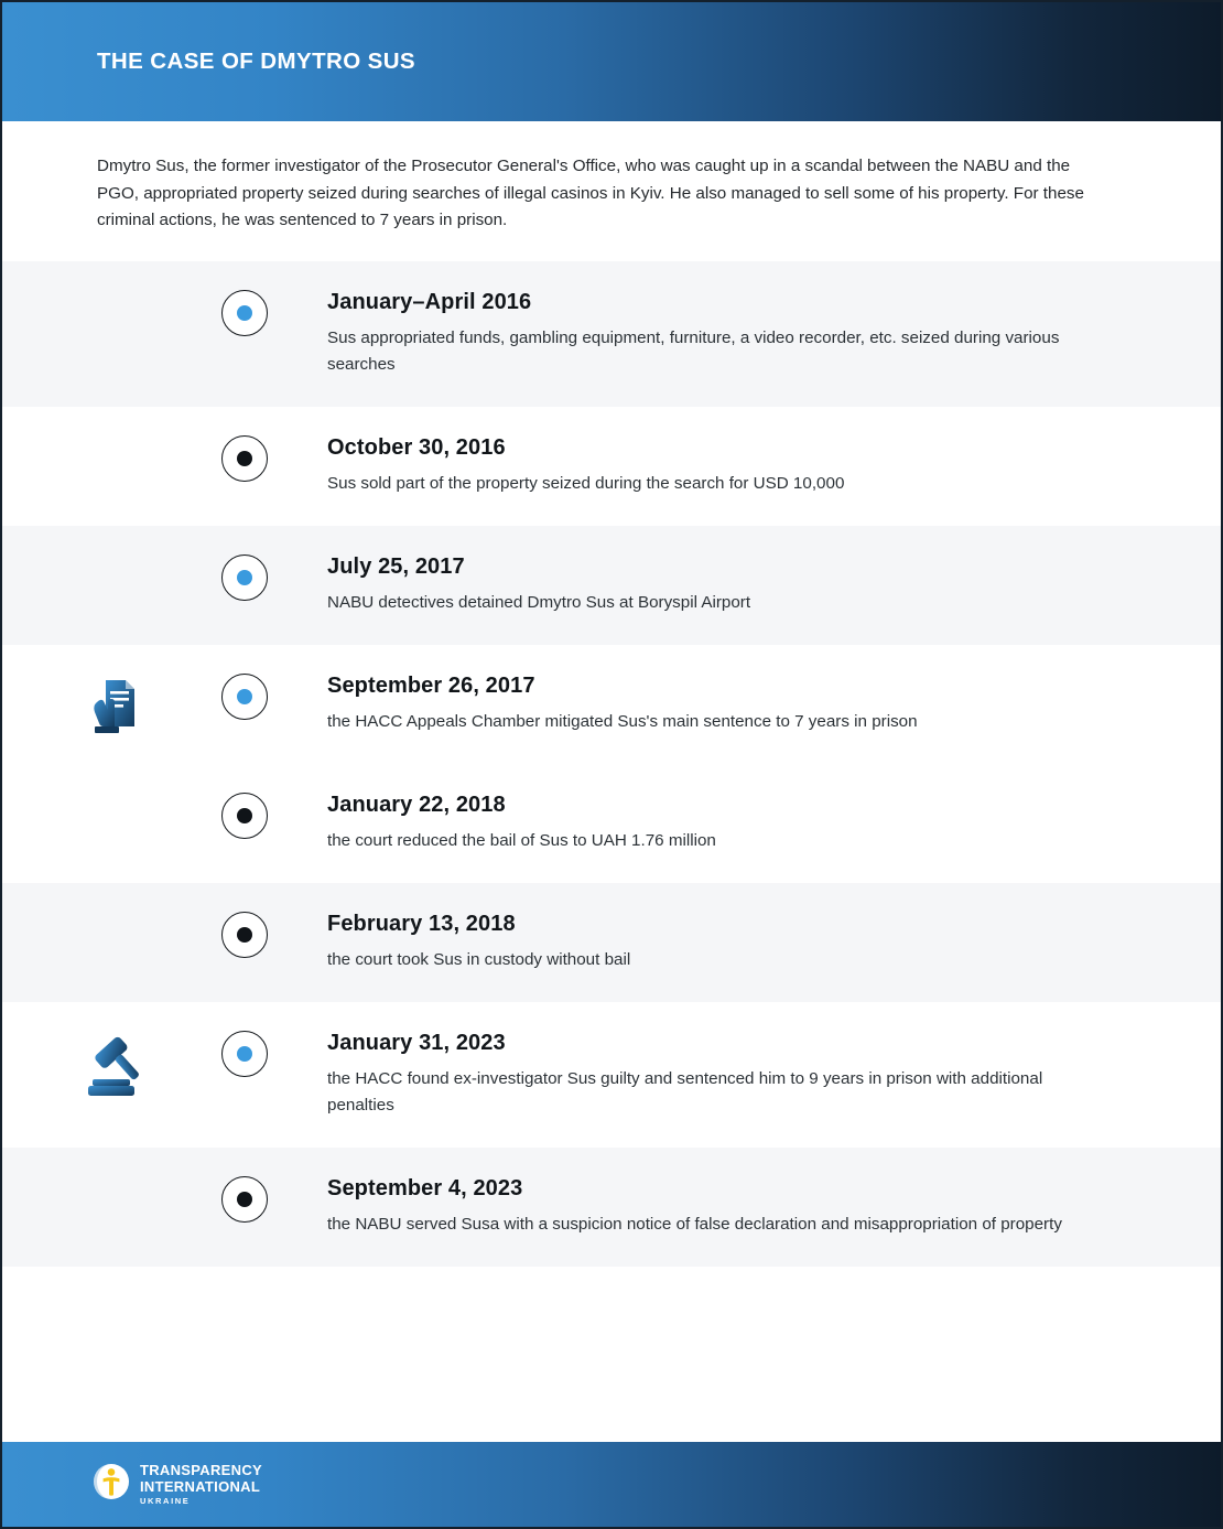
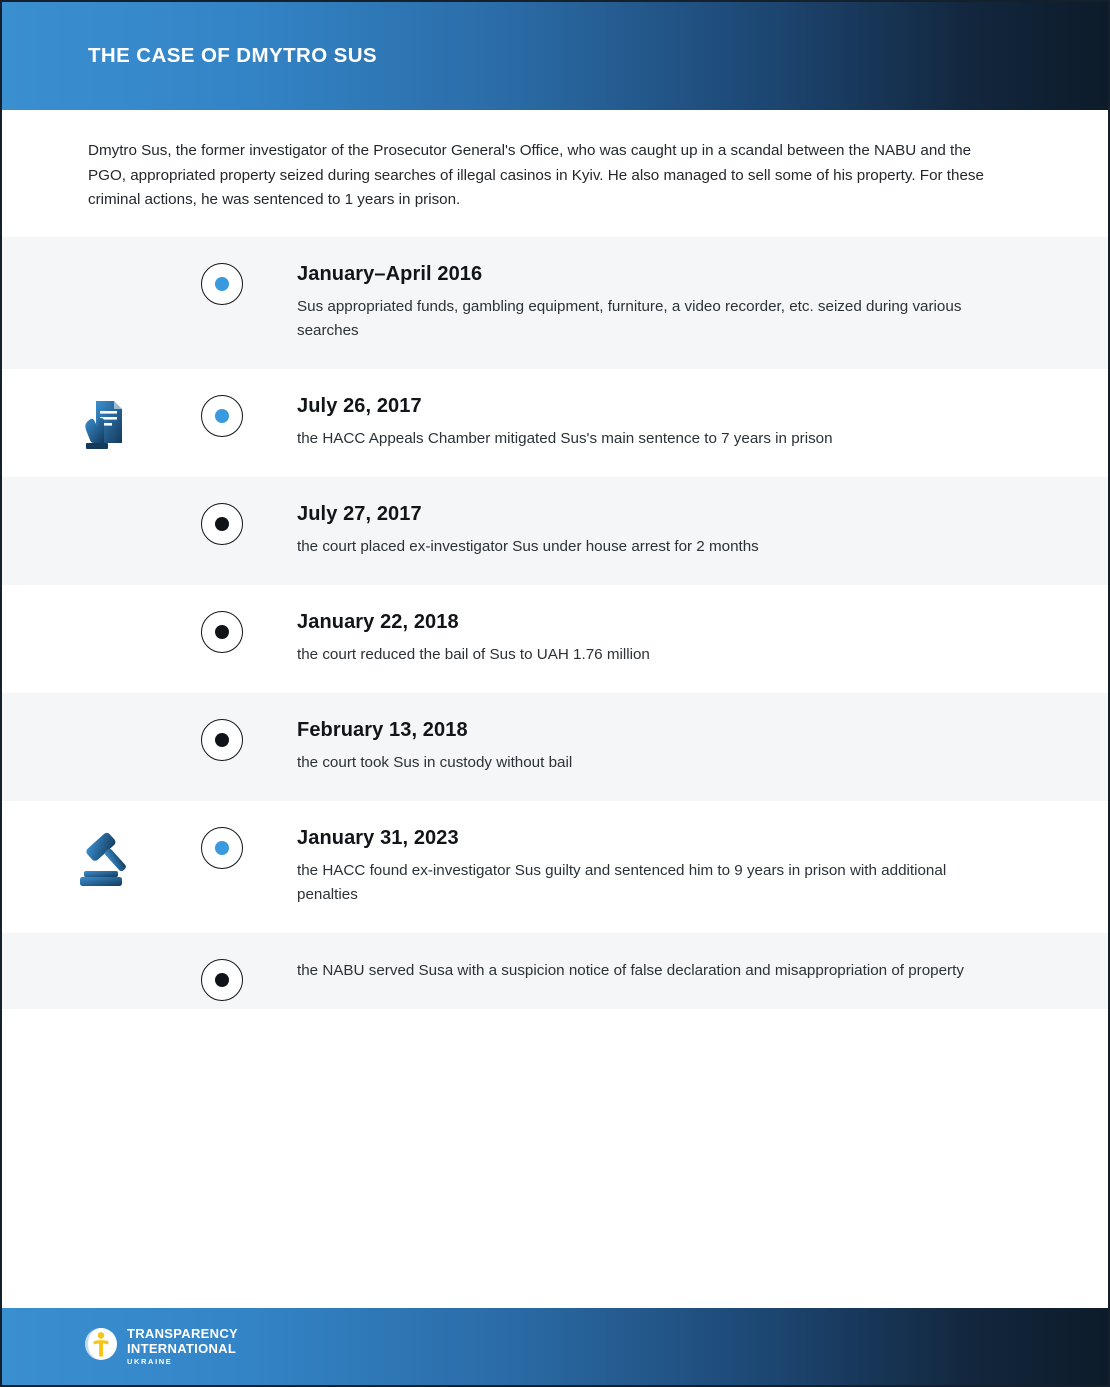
  THE CASE OF DMYTRO SUS
- Dmytro Sus, the former investigator of the Prosecutor General's Office, who was caught up in a scandal between the NABU and the PGO, appropriated property seized during searches of illegal casinos in Kyiv. He also managed to sell some of his property. For these criminal actions, he was sentenced to 7 years in prison.
+ Dmytro Sus, the former investigator of the Prosecutor General's Office, who was caught up in a scandal between the NABU and the PGO, appropriated property seized during searches of illegal casinos in Kyiv. He also managed to sell some of his property. For these criminal actions, he was sentenced to 1 years in prison.
  January–April 2016
  Sus appropriated funds, gambling equipment, furniture, a video recorder, etc. seized during various searches
- October 30, 2016
- Sus sold part of the property seized during the search for USD 10,000
- July 25, 2017
- NABU detectives detained Dmytro Sus at Boryspil Airport
- September 26, 2017
+ July 26, 2017
  the HACC Appeals Chamber mitigated Sus's main sentence to 7 years in prison
+ July 27, 2017
+ the court placed ex-investigator Sus under house arrest for 2 months
  January 22, 2018
  the court reduced the bail of Sus to UAH 1.76 million
  February 13, 2018
  the court took Sus in custody without bail
  January 31, 2023
  the HACC found ex-investigator Sus guilty and sentenced him to 9 years in prison with additional penalties
- September 4, 2023
  the NABU served Susa with a suspicion notice of false declaration and misappropriation of property
  TRANSPARENCY
  INTERNATIONAL
  UKRAINE
